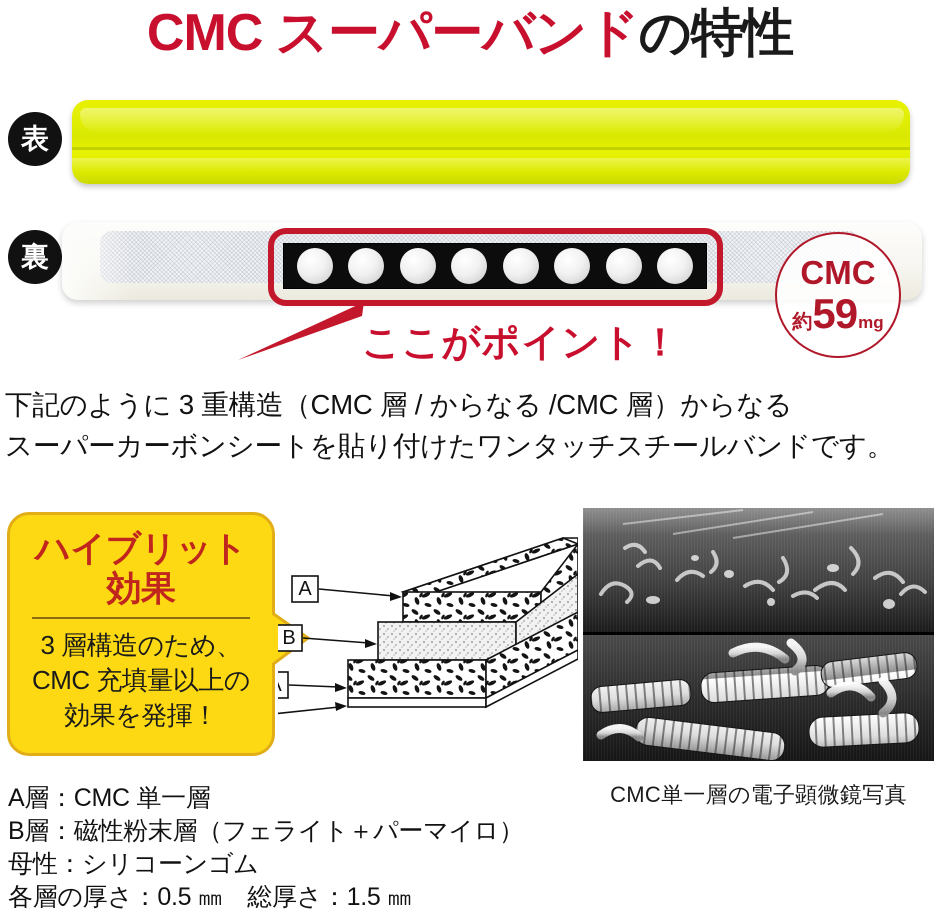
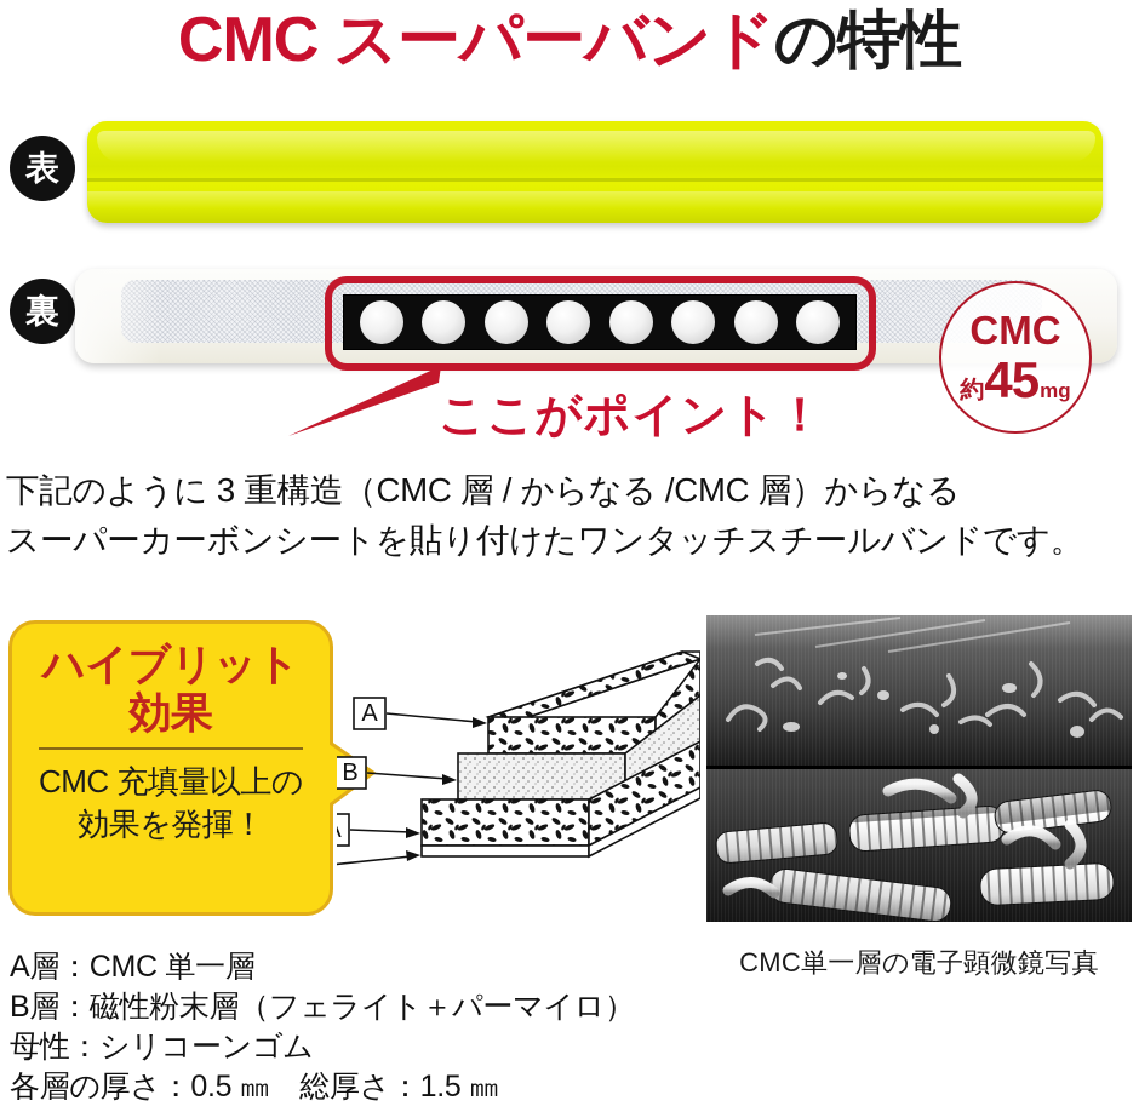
  CMC スーパーバンドの特性
  表
  裏
  CMC
  約
- 59
+ 45
  mg
  ここがポイント！
  下記のように 3 重構造（CMC 層 / からなる /CMC 層）からなる
  スーパーカーボンシートを貼り付けたワンタッチスチールバンドです。
  ハイブリット
  効果
- 3 層構造のため、
  CMC 充填量以上の
  効果を発揮！
  A
  B
  CMC単一層の電子顕微鏡写真
  A層：CMC 単一層
  B層：磁性粉末層（フェライト＋パーマイロ）
  母性：シリコーンゴム
  各層の厚さ：0.5 ㎜ 総厚さ：1.5 ㎜
